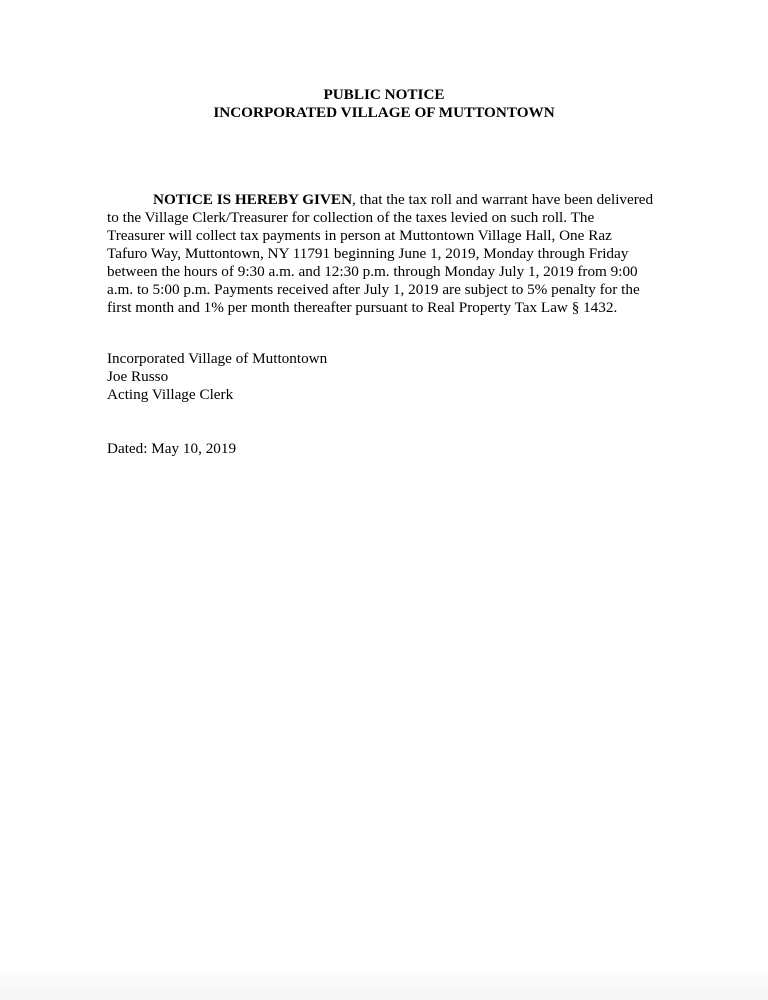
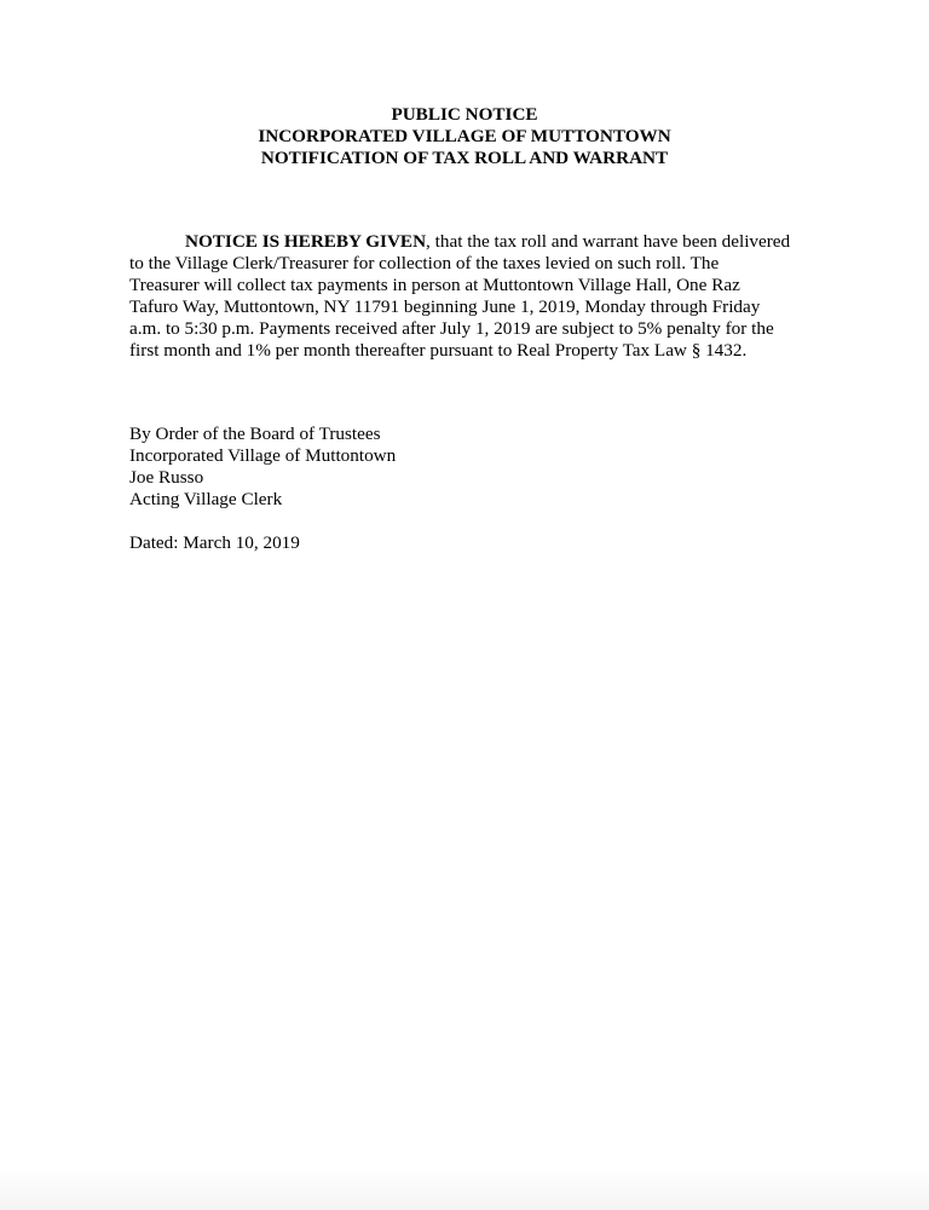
  PUBLIC NOTICE
  INCORPORATED VILLAGE OF MUTTONTOWN
+ NOTIFICATION OF TAX ROLL AND WARRANT
  NOTICE IS HEREBY GIVEN, that the tax roll and warrant have been delivered
  to the Village Clerk/Treasurer for collection of the taxes levied on such roll. The
  Treasurer will collect tax payments in person at Muttontown Village Hall, One Raz
  Tafuro Way, Muttontown, NY 11791 beginning June 1, 2019, Monday through Friday
- between the hours of 9:30 a.m. and 12:30 p.m. through Monday July 1, 2019 from 9:00
- a.m. to 5:00 p.m. Payments received after July 1, 2019 are subject to 5% penalty for the
+ a.m. to 5:30 p.m. Payments received after July 1, 2019 are subject to 5% penalty for the
  first month and 1% per month thereafter pursuant to Real Property Tax Law § 1432.
+ By Order of the Board of Trustees
  Incorporated Village of Muttontown
  Joe Russo
  Acting Village Clerk
- Dated: May 10, 2019
+ Dated: March 10, 2019
